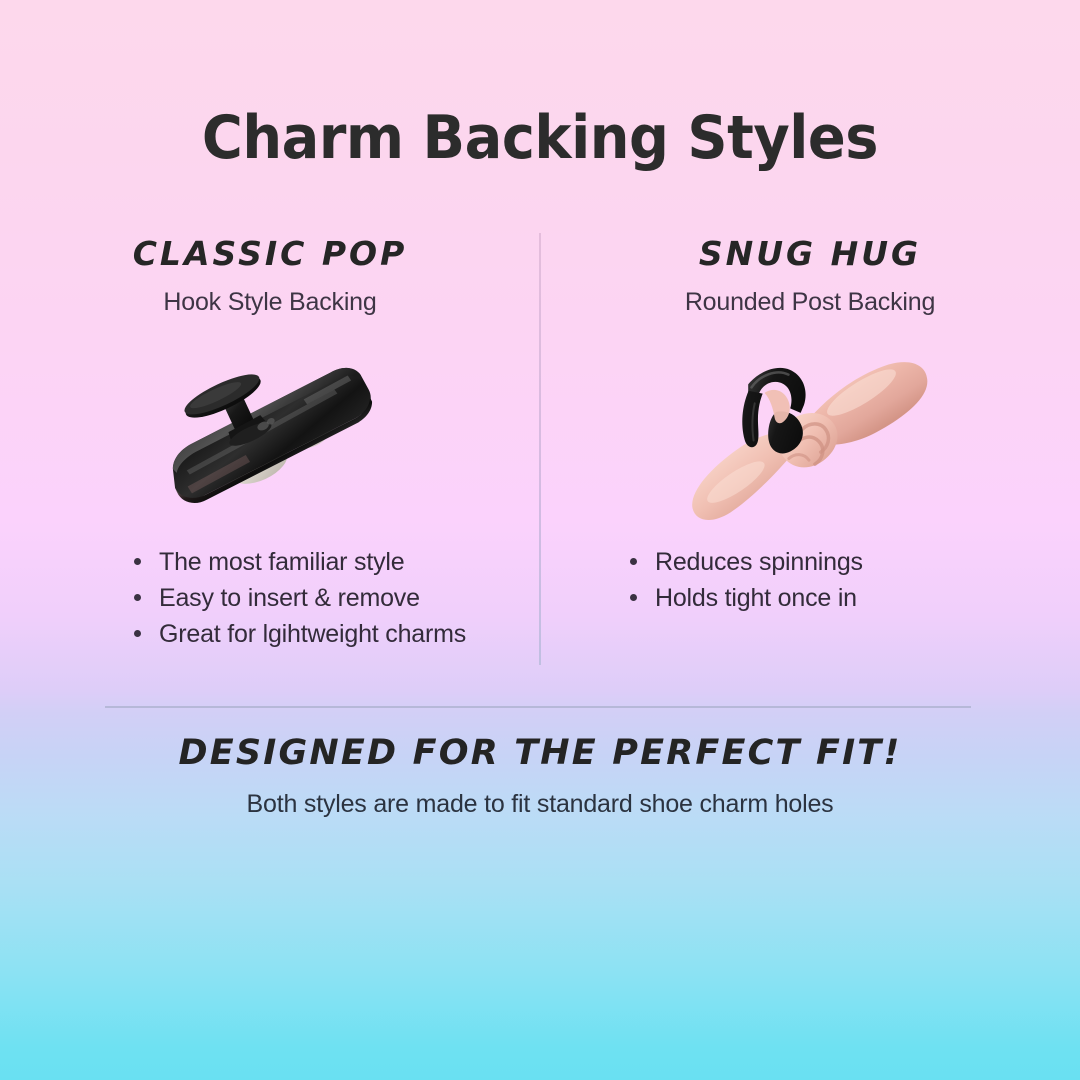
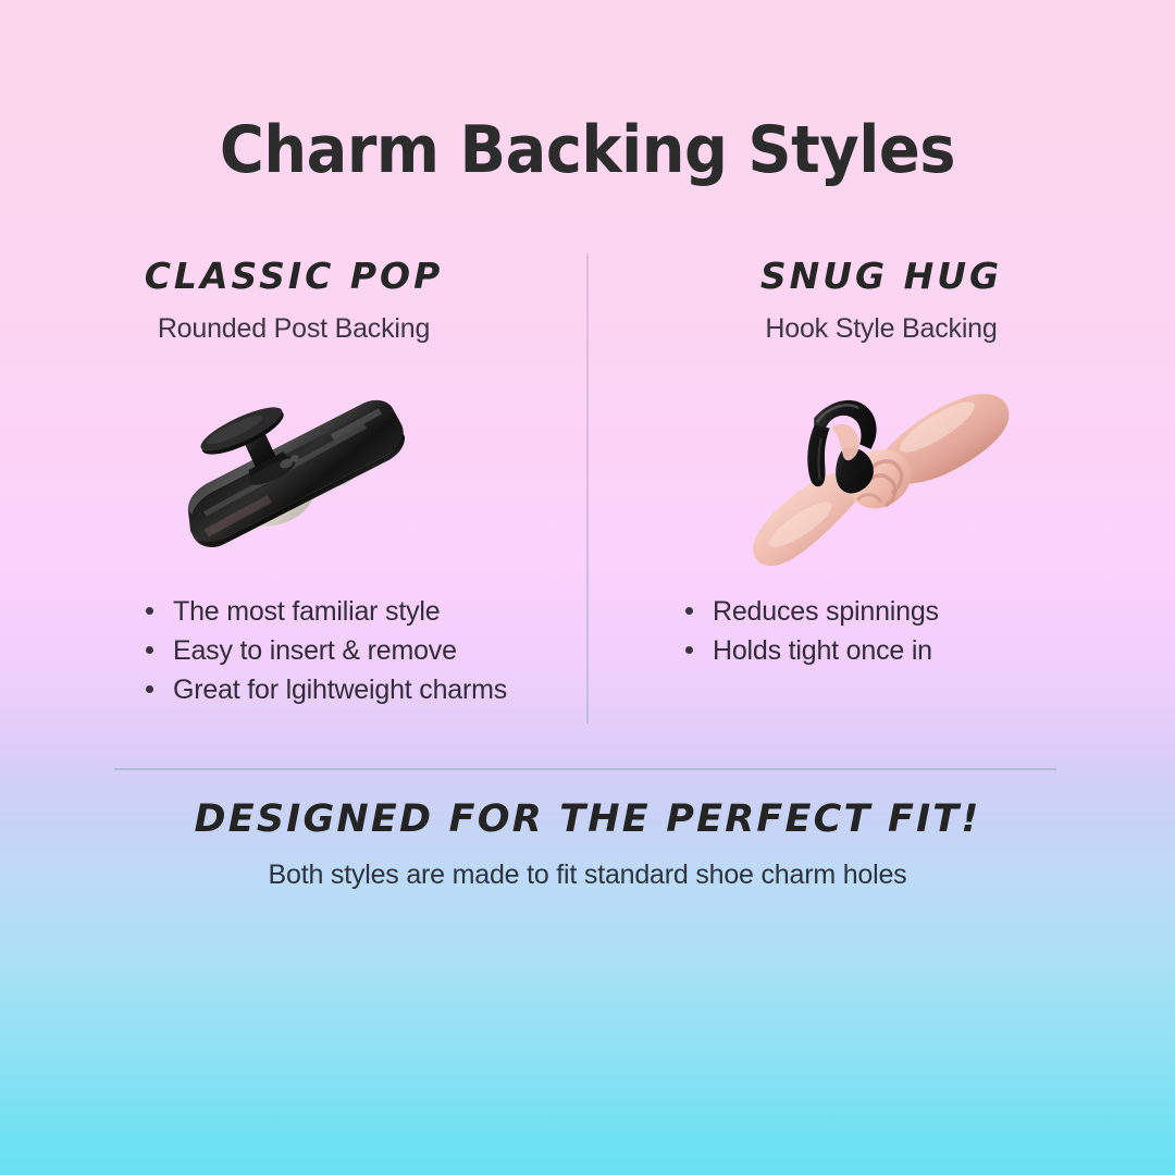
  Charm Backing Styles
  CLASSIC POP
- Hook Style Backing
+ Rounded Post Backing
  The most familiar style
  Easy to insert & remove
  Great for lgihtweight charms
  SNUG HUG
- Rounded Post Backing
+ Hook Style Backing
  Reduces spinnings
  Holds tight once in
  DESIGNED FOR THE PERFECT FIT!
  Both styles are made to fit standard shoe charm holes
